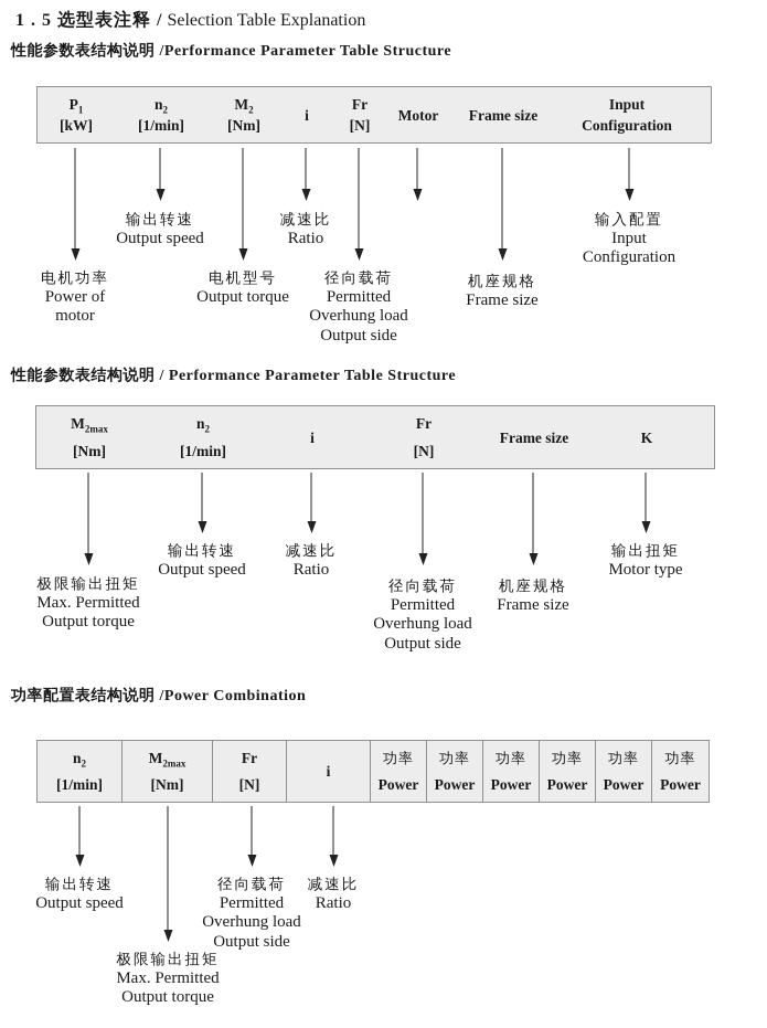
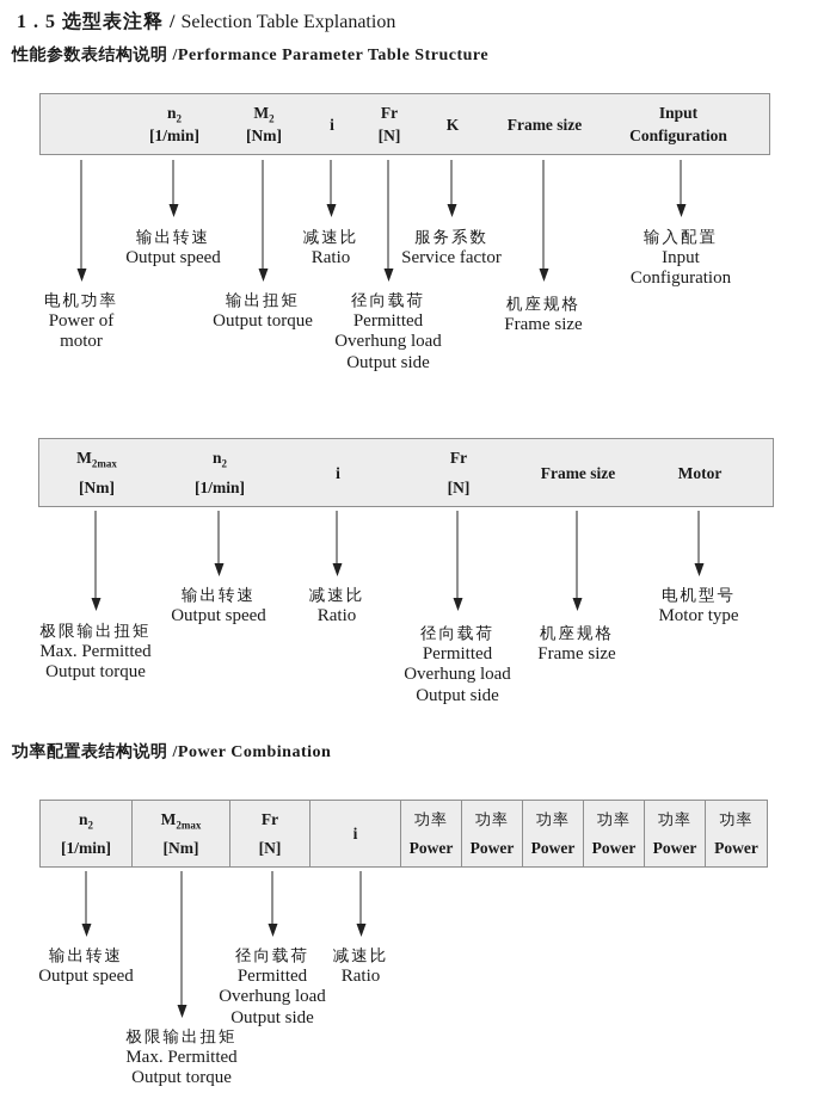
  1 . 5 选型表注释 / Selection Table Explanation
  性能参数表结构说明 /Performance Parameter Table Structure
- P1
- [kW]
  n2
  [1/min]
  M2
  [Nm]
  i
  Fr
  [N]
- Motor
+ K
  Frame size
  Input
  Configuration
  电机功率
  Power of
  motor
  输出转速
  Output speed
- 电机型号
+ 输出扭矩
  Output torque
  减速比
  Ratio
  径向载荷
  Permitted
  Overhung load
  Output side
+ 服务系数
+ Service factor
  机座规格
  Frame size
  输入配置
  Input
  Configuration
- 性能参数表结构说明 / Performance Parameter Table Structure
  M2max
  [Nm]
  n2
  [1/min]
  i
  Fr
  [N]
  Frame size
- K
+ Motor
  极限输出扭矩
  Max. Permitted
  Output torque
  输出转速
  Output speed
  减速比
  Ratio
  径向载荷
  Permitted
  Overhung load
  Output side
  机座规格
  Frame size
- 输出扭矩
+ 电机型号
  Motor type
  功率配置表结构说明 /Power Combination
  n2
  [1/min]
  M2max
  [Nm]
  Fr
  [N]
  i
  功率
  Power
  功率
  Power
  功率
  Power
  功率
  Power
  功率
  Power
  功率
  Power
  输出转速
  Output speed
  极限输出扭矩
  Max. Permitted
  Output torque
  径向载荷
  Permitted
  Overhung load
  Output side
  减速比
  Ratio
